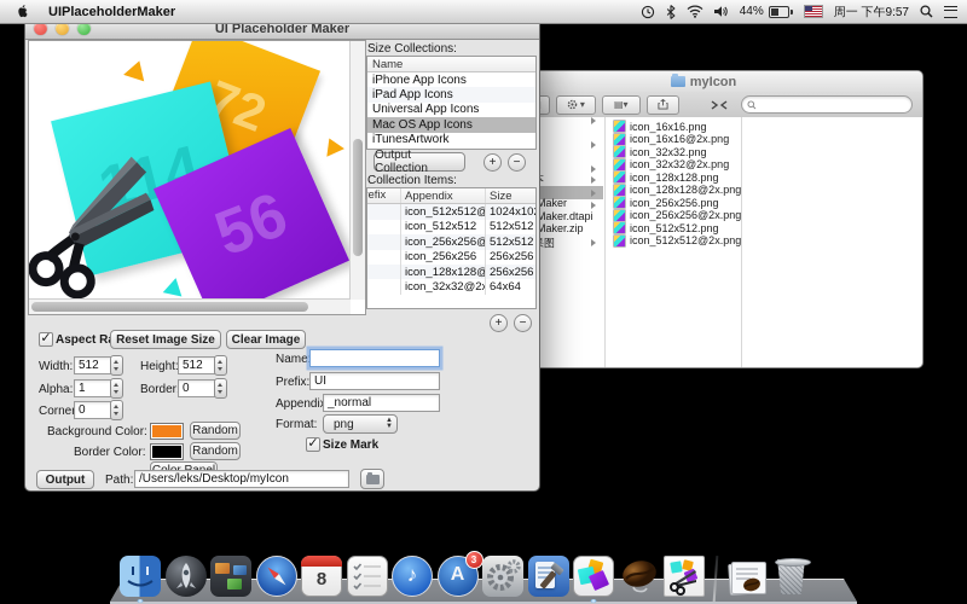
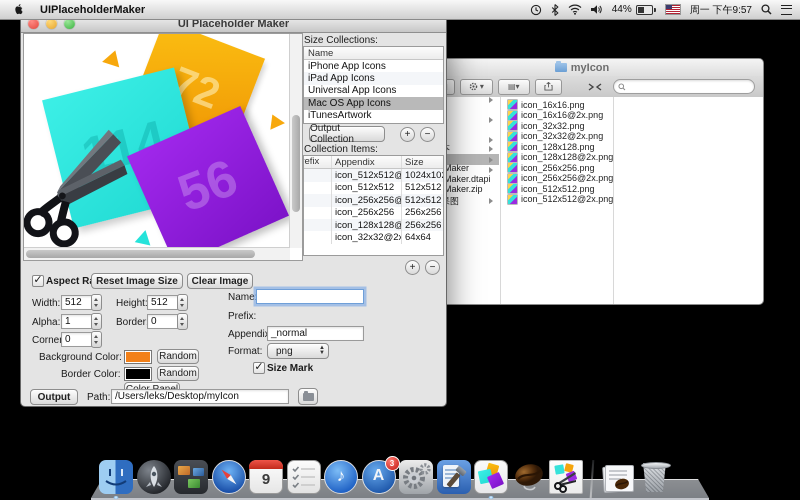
  UIPlaceholderMaker
  44%
  周一 下午9:57
  myIcon
  ▾
  ▤▾
  Maker
  Maker.dtapi
  Maker.zip
  icon_16x16.png
  icon_16x16@2x.png
  icon_32x32.png
  icon_32x32@2x.png
  icon_128x128.png
  icon_128x128@2x.png
  icon_256x256.png
  icon_256x256@2x.png
  icon_512x512.png
  icon_512x512@2x.png
  UI Placeholder Maker
  Size Collections:
  Name
  iPhone App Icons
  iPad App Icons
  Universal App Icons
  Mac OS App Icons
  iTunesArtwork
  Output Collection
  +
  −
  Collection Items:
  Appendix
  Size
  icon_512x512@
  1024x10
  icon_512x512
  512x512
  icon_256x256@
  512x512
  icon_256x256
  256x256
  icon_128x128@
  256x256
  icon_32x32@2x
  64x64
  +
  −
  ✓
  Reset Image Size
  Clear Image
  Width:
  512
  Height
  512
  Alpha:
  1
  Border
  0
  Corne
  0
  Background Color:
  Random
  Border Color:
  Random
  Name
  Prefix:
- UI
  Appendi
  _normal
  Format:
  png
  ✓
  Size Mark
  Output
  Path:
  /Users/leks/Desktop/myIcon
- 8
+ 9
  ♪
  A
  3
